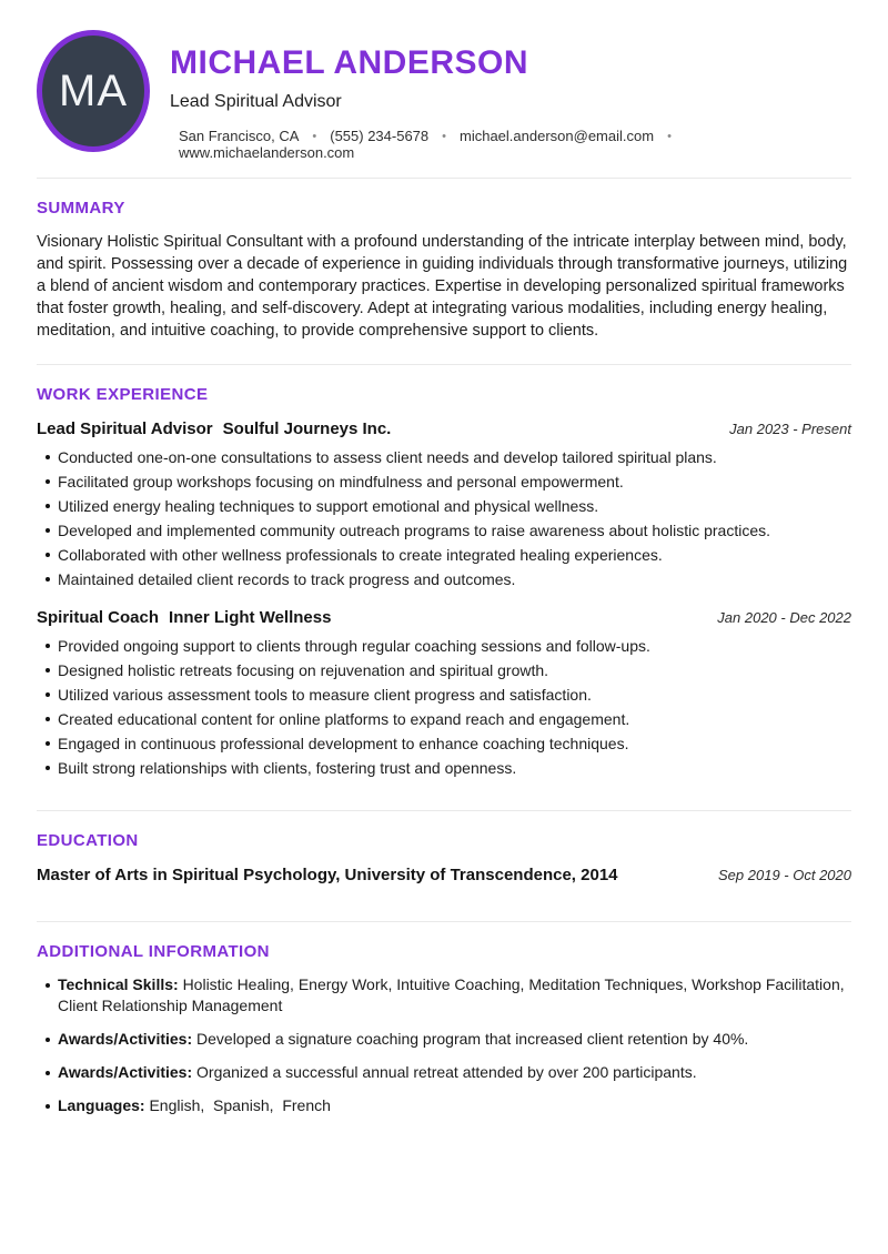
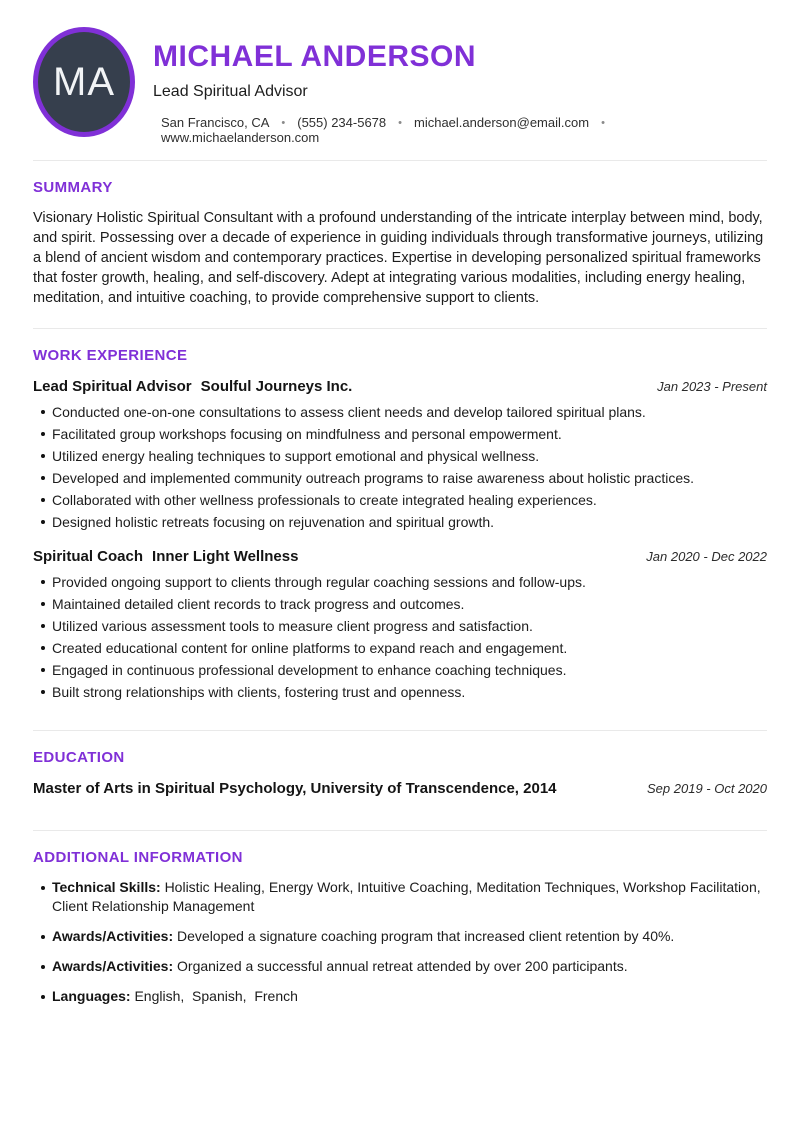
  MA
  MICHAEL ANDERSON
  Lead Spiritual Advisor
  San Francisco, CA
  •
  (555) 234-5678
  •
  michael.anderson@email.com
  •
  www.michaelanderson.com
  SUMMARY
  Visionary Holistic Spiritual Consultant with a profound understanding of the intricate interplay between mind, body, and spirit. Possessing over a decade of experience in guiding individuals through transformative journeys, utilizing a blend of ancient wisdom and contemporary practices. Expertise in developing personalized spiritual frameworks that foster growth, healing, and self-discovery. Adept at integrating various modalities, including energy healing, meditation, and intuitive coaching, to provide comprehensive support to clients.
  WORK EXPERIENCE
  Lead Spiritual Advisor Soulful Journeys Inc.
  Jan 2023 - Present
  Conducted one-on-one consultations to assess client needs and develop tailored spiritual plans.
  Facilitated group workshops focusing on mindfulness and personal empowerment.
  Utilized energy healing techniques to support emotional and physical wellness.
  Developed and implemented community outreach programs to raise awareness about holistic practices.
  Collaborated with other wellness professionals to create integrated healing experiences.
- Maintained detailed client records to track progress and outcomes.
+ Designed holistic retreats focusing on rejuvenation and spiritual growth.
  Spiritual Coach Inner Light Wellness
  Jan 2020 - Dec 2022
  Provided ongoing support to clients through regular coaching sessions and follow-ups.
- Designed holistic retreats focusing on rejuvenation and spiritual growth.
+ Maintained detailed client records to track progress and outcomes.
  Utilized various assessment tools to measure client progress and satisfaction.
  Created educational content for online platforms to expand reach and engagement.
  Engaged in continuous professional development to enhance coaching techniques.
  Built strong relationships with clients, fostering trust and openness.
  EDUCATION
  Master of Arts in Spiritual Psychology, University of Transcendence, 2014
  Sep 2019 - Oct 2020
  ADDITIONAL INFORMATION
  Technical Skills: Holistic Healing, Energy Work, Intuitive Coaching, Meditation Techniques, Workshop Facilitation, Client Relationship Management
  Awards/Activities: Developed a signature coaching program that increased client retention by 40%.
  Awards/Activities: Organized a successful annual retreat attended by over 200 participants.
  Languages: English, Spanish, French
